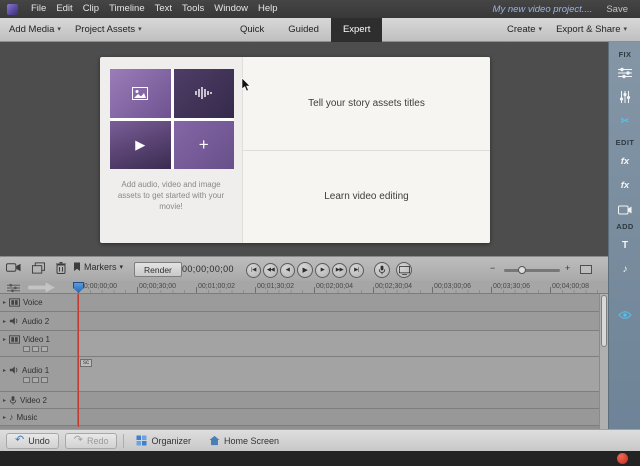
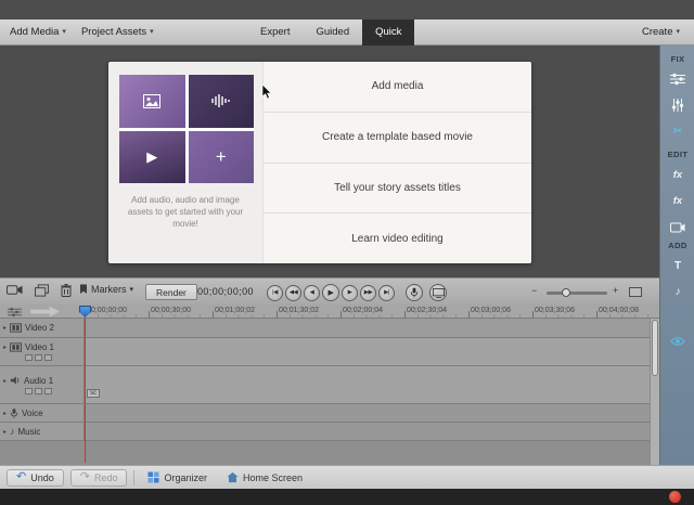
- File
- Edit
- Clip
- Timeline
- Text
- Tools
- Window
- Help
- My new video project....
- Save
  Add Media
  Project Assets
- Quick
+ Expert
  Guided
- Expert
+ Quick
  Create
- Export & Share
  ▶
  +
- Add audio, video and image assets to get started with your movie!
+ Add audio, audio and image assets to get started with your movie!
+ Add media
+ Create a template based movie
  Tell your story assets titles
  Learn video editing
  FIX
  ✂
  EDIT
  fx
  fx
  ADD
  T
  ♪
  Markers
  Render
  00;00;00;00
  −
  +
- Voice
+ Video 2
- Audio 2
  Video 1
  Audio 1
- Video 2
+ Voice
  ♪
  Music
  ↶
  Undo
  ↷
  Redo
  Organizer
  Home Screen
